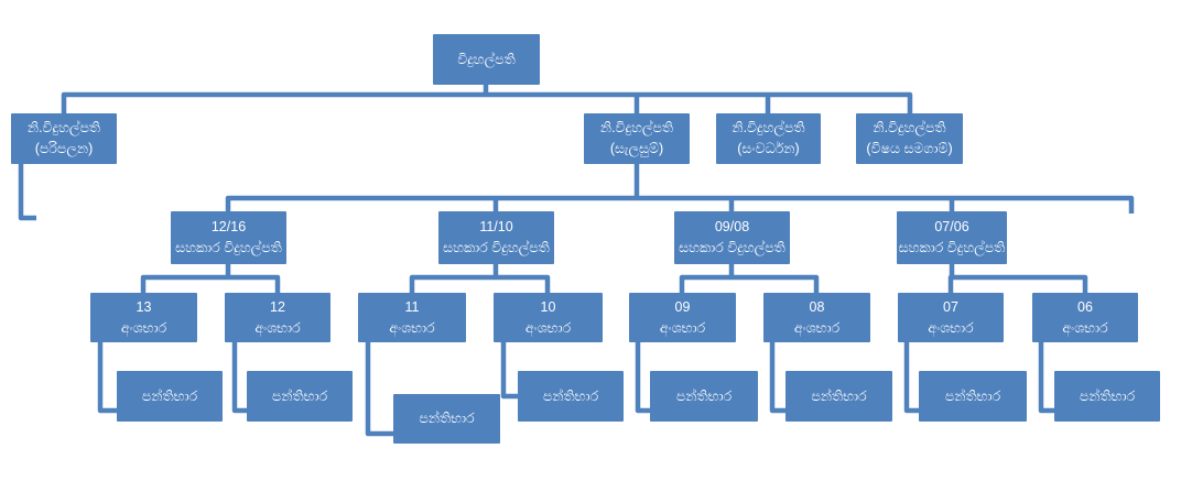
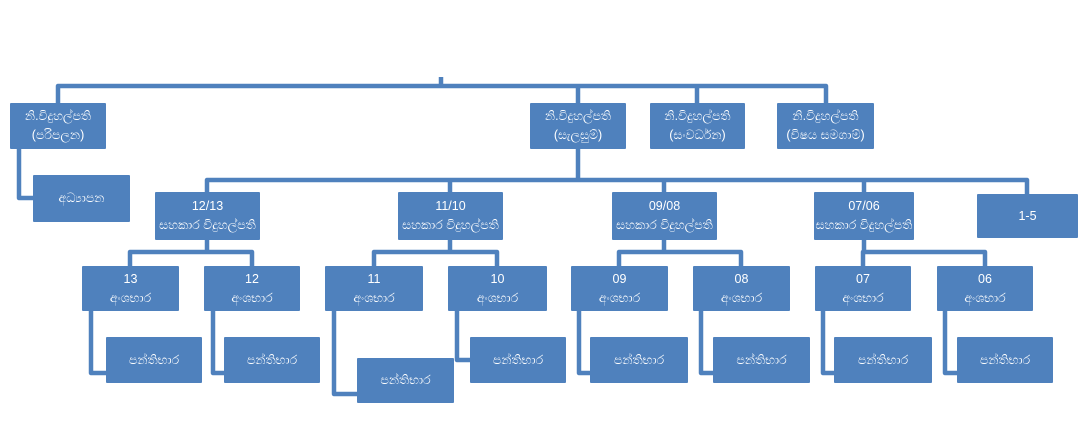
- විදුහල්පති
  නි.විදුහල්පති
  (පරිපලන)
  නි.විදුහල්පති
  (සැලසුම්)
  නි.විදුහල්පති
  (සංවර්ධන)
  නි.විදුහල්පති
  (විෂය සමගාම්)
+ අධ්‍යාපන
- 12/16
+ 12/13
  සහකාර විදුහල්පති
  11/10
  සහකාර විදුහල්පති
  09/08
  සහකාර විදුහල්පති
  07/06
  සහකාර විදුහල්පති
+ 1-5
  13
  අංශභාර
  12
  අංශභාර
  11
  අංශභාර
  10
  අංශභාර
  09
  අංශභාර
  08
  අංශභාර
  07
  අංශභාර
  06
  අංශභාර
  පන්තිභාර
  පන්තිභාර
  පන්තිභාර
  පන්තිභාර
  පන්තිභාර
  පන්තිභාර
  පන්තිභාර
  පන්තිභාර
